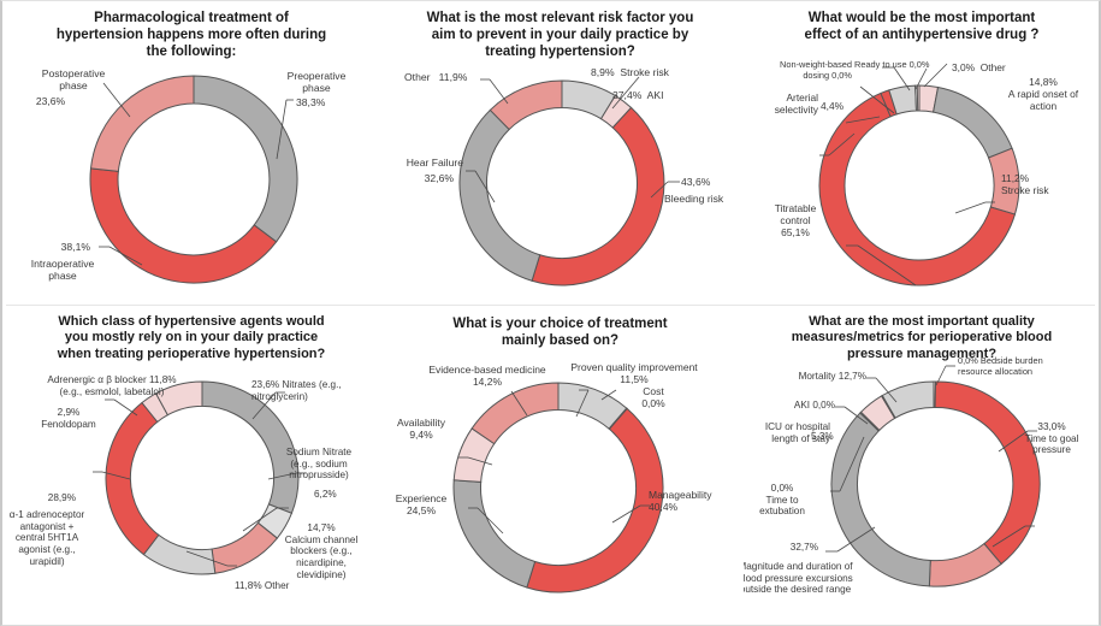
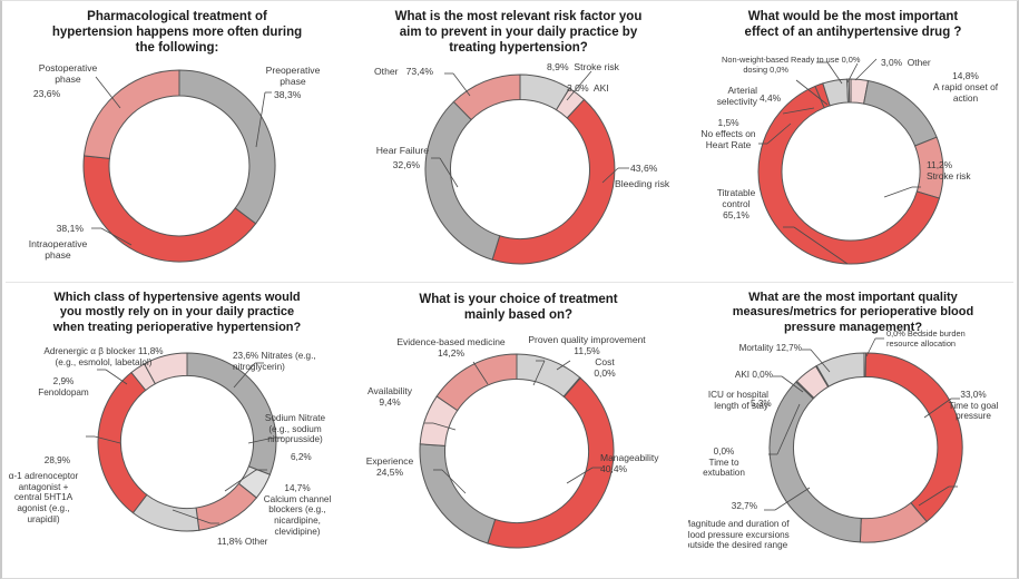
  Pharmacological treatment of
  hypertension happens more often during
  the following:
  Preoperative
  phase
  38,3%
  Postoperative
  phase
  23,6%
  38,1%
  Intraoperative
  phase
  What is the most relevant risk factor you
  aim to prevent in your daily practice by
  treating hypertension?
  8,9% Stroke risk
- 37,4% AKI
+ 3,0% AKI
  43,6%
  Bleeding risk
  Hear Failure
  32,6%
- Other 11,9%
+ Other 73,4%
  What would be the most important
  effect of an antihypertensive drug ?
  Non-weight-based
  dosing 0,0%
  Ready to use 0,0%
  3,0% Other
  14,8%
  A rapid onset of
  action
  11,2%
  Stroke risk
  Arterial
  selectivity
  4,4%
+ 1,5%
+ No effects on
+ Heart Rate
  Titratable
  control
  65,1%
  Which class of hypertensive agents would
  you mostly rely on in your daily practice
  when treating perioperative hypertension?
  Adrenergic α β blocker 11,8%
  (e.g., esmolol, labetalol)
  2,9%
  Fenoldopam
  23,6% Nitrates (e.g.,
  nitroglycerin)
  Sodium Nitrate
  (e.g., sodium
  nitroprusside)
  6,2%
  14,7%
  Calcium channel
  blockers (e.g.,
  nicardipine,
  clevidipine)
  11,8% Other
  28,9%
  α-1 adrenoceptor
  antagonist +
  central 5HT1A
  agonist (e.g.,
  urapidil)
  What is your choice of treatment
  mainly based on?
  Evidence-based medicine
  14,2%
  Proven quality improvement
  11,5%
  Cost
  0,0%
  Manageability
  40,4%
  Availability
  9,4%
  Experience
  24,5%
  What are the most important quality
  measures/metrics for perioperative blood
  pressure management?
  0,0% Bedside burden
  resource allocation
  Mortality 12,7%
  AKI 0,0%
  ICU or hospital
  length of stay
  5,3%
  0,0%
  Time to
  extubation
  33,0%
  Time to goal
  pressure
  32,7%
  agnitude and duration of
  lood pressure excursions
  outside the desired range
